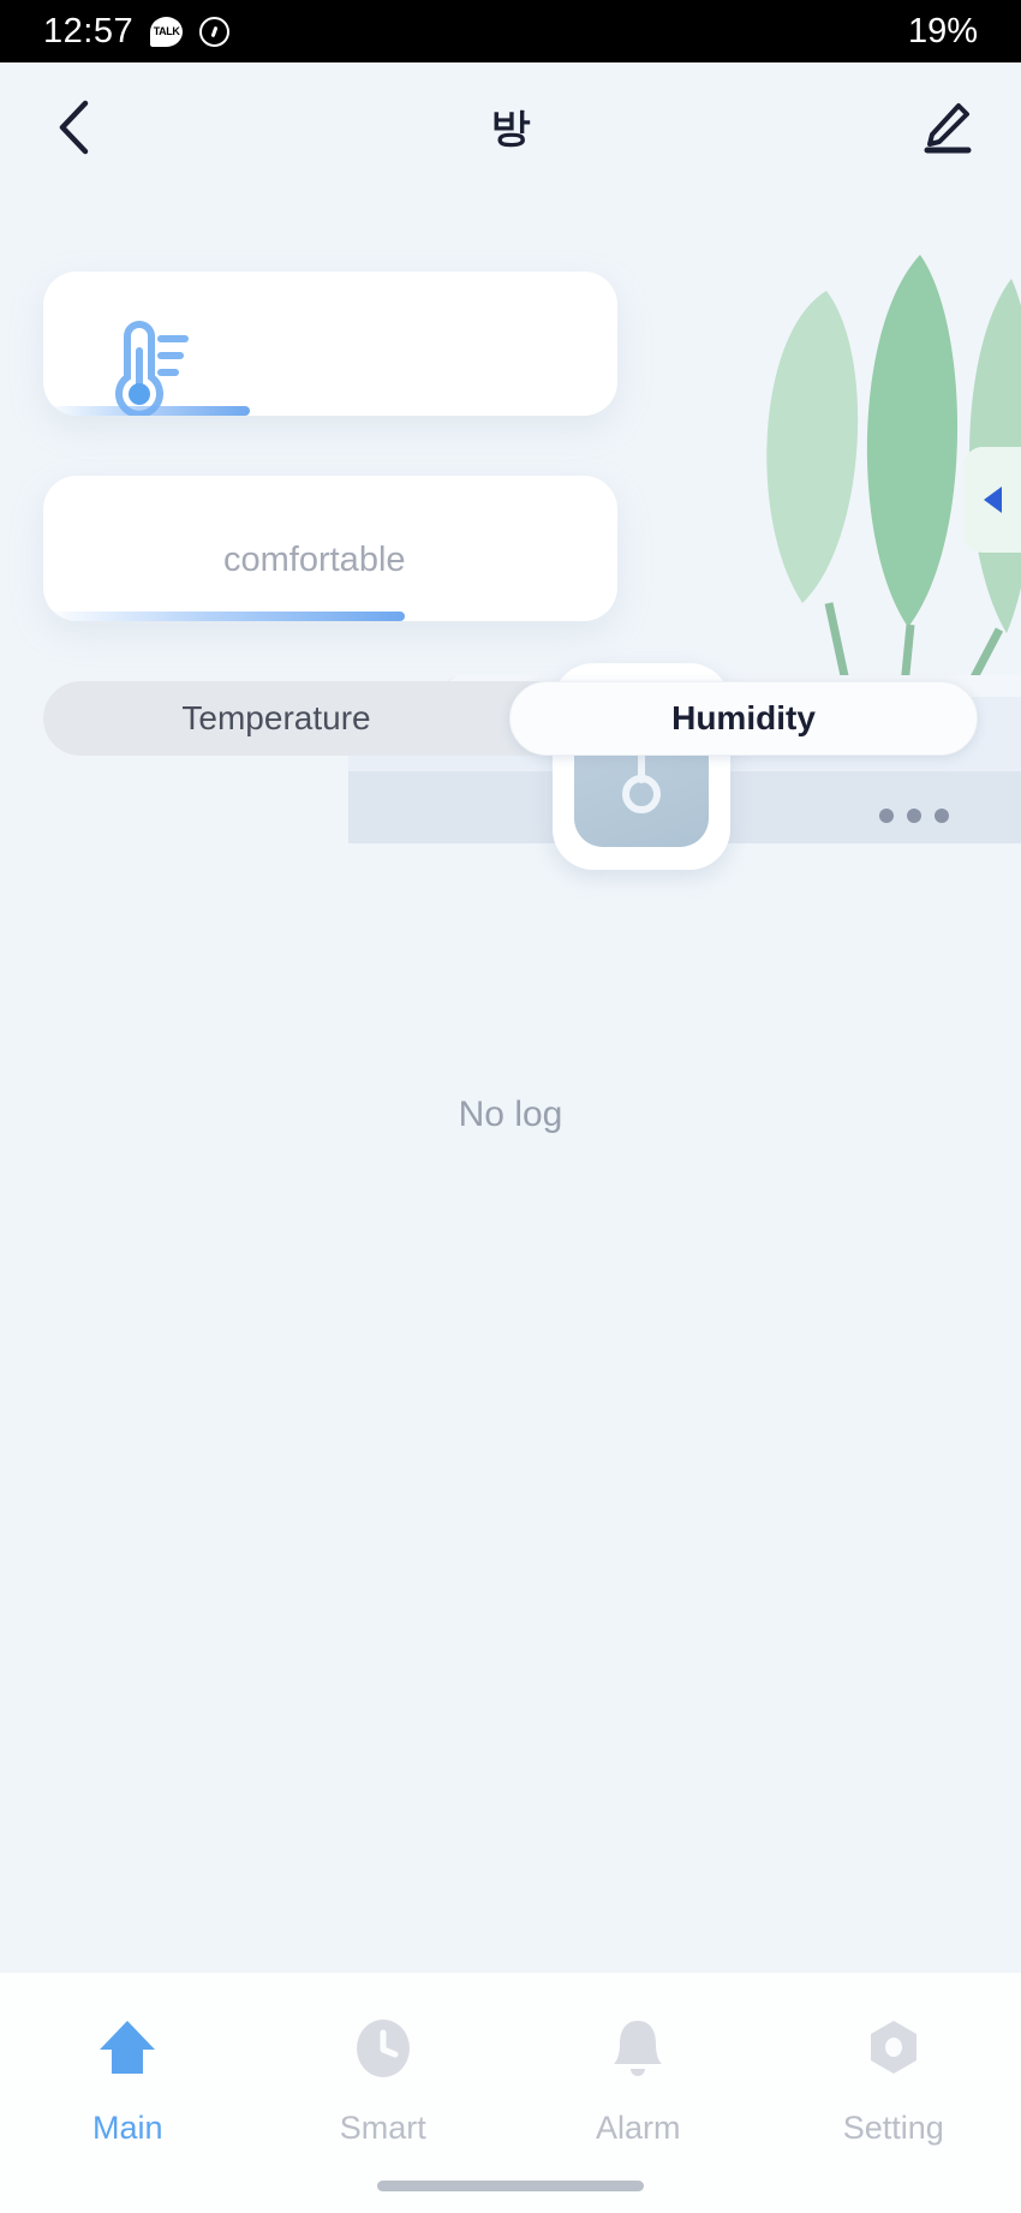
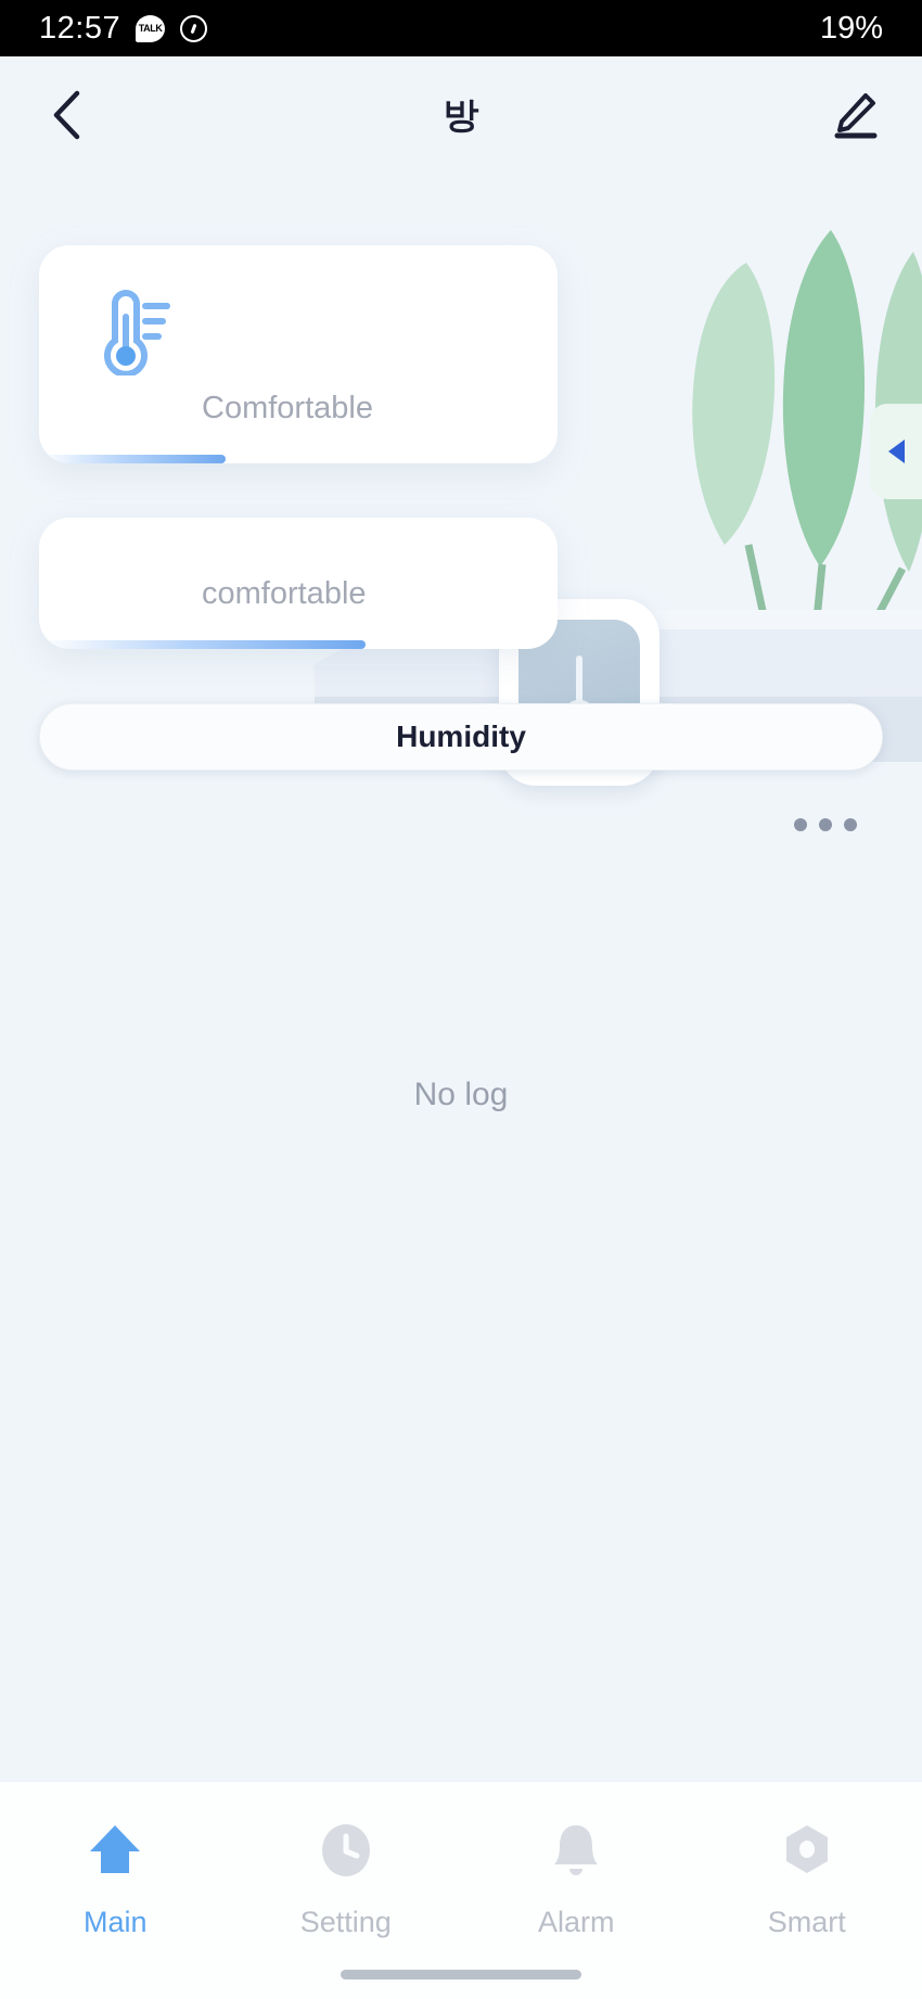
  12:57
  TALK
  19%
  방
+ Comfortable
  comfortable
- Temperature
  Humidity
  No log
  Main
- Smart
+ Setting
  Alarm
- Setting
+ Smart
